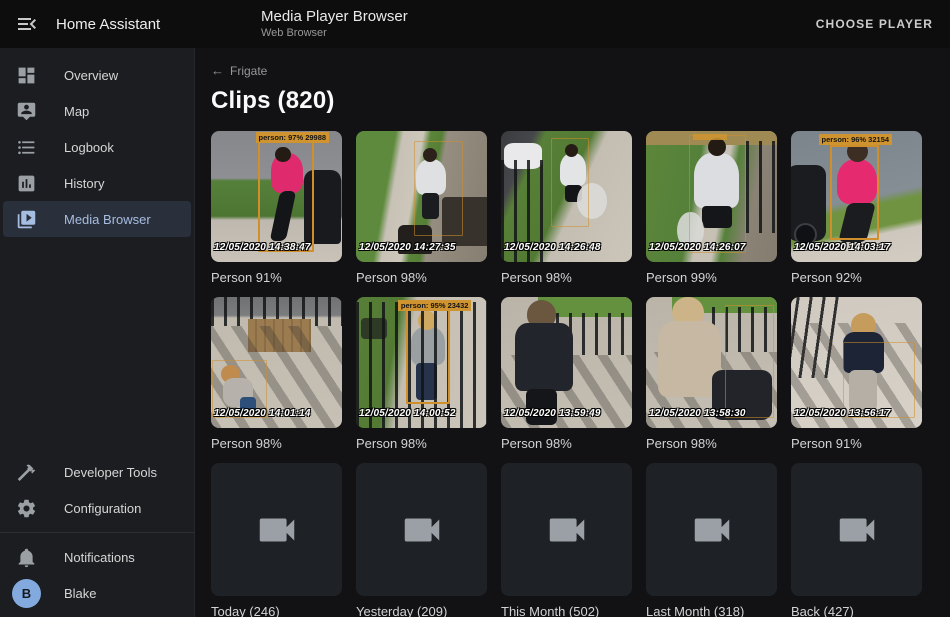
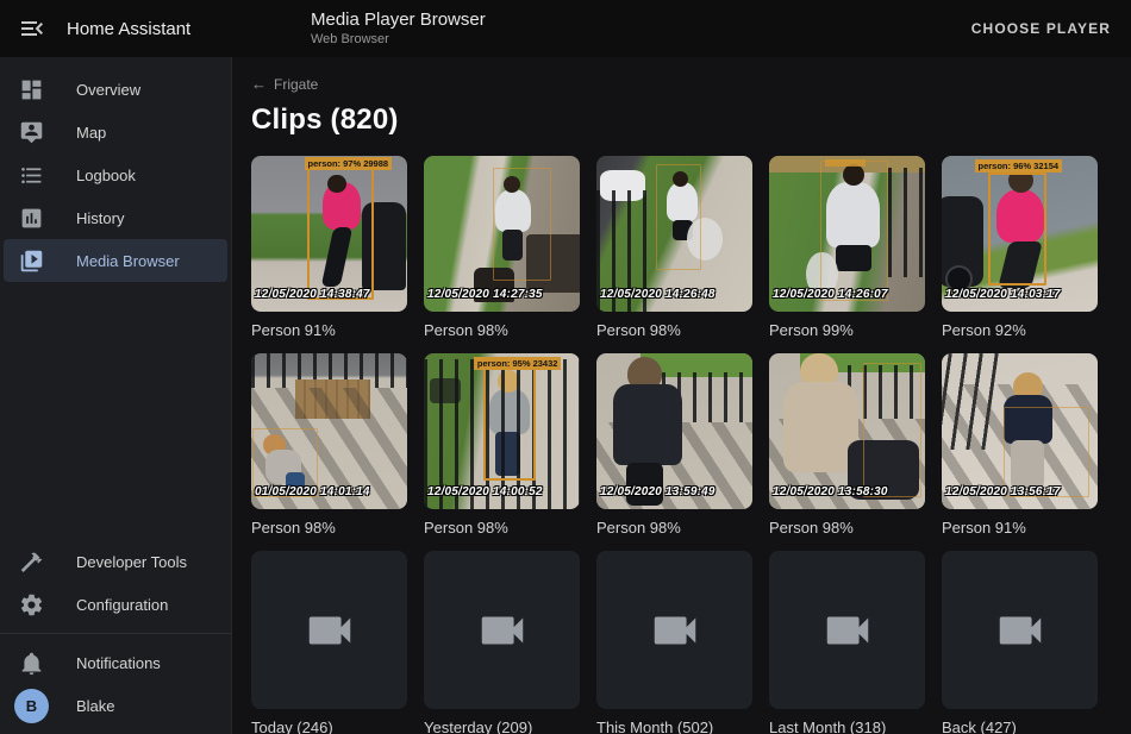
  Home Assistant
  Media Player Browser
  Web Browser
  CHOOSE PLAYER
  Overview
  Map
  Logbook
  History
  Media Browser
  Developer Tools
  Configuration
  Notifications
  B
  Blake
  ←
  Frigate
  Clips (820)
  person: 97% 29988
  12/05/2020 14:38:47
  Person 91%
  12/05/2020 14:27:35
  Person 98%
  12/05/2020 14:26:48
  Person 98%
  12/05/2020 14:26:07
  Person 99%
  person: 96% 32154
  12/05/2020 14:03:17
  Person 92%
- 12/05/2020 14:01:14
+ 01/05/2020 14:01:14
  Person 98%
  person: 95% 23432
  12/05/2020 14:00:52
  Person 98%
  12/05/2020 13:59:49
  Person 98%
  12/05/2020 13:58:30
  Person 98%
  12/05/2020 13:56:17
  Person 91%
  Today (246)
  Yesterday (209)
  This Month (502)
  Last Month (318)
  Back (427)
